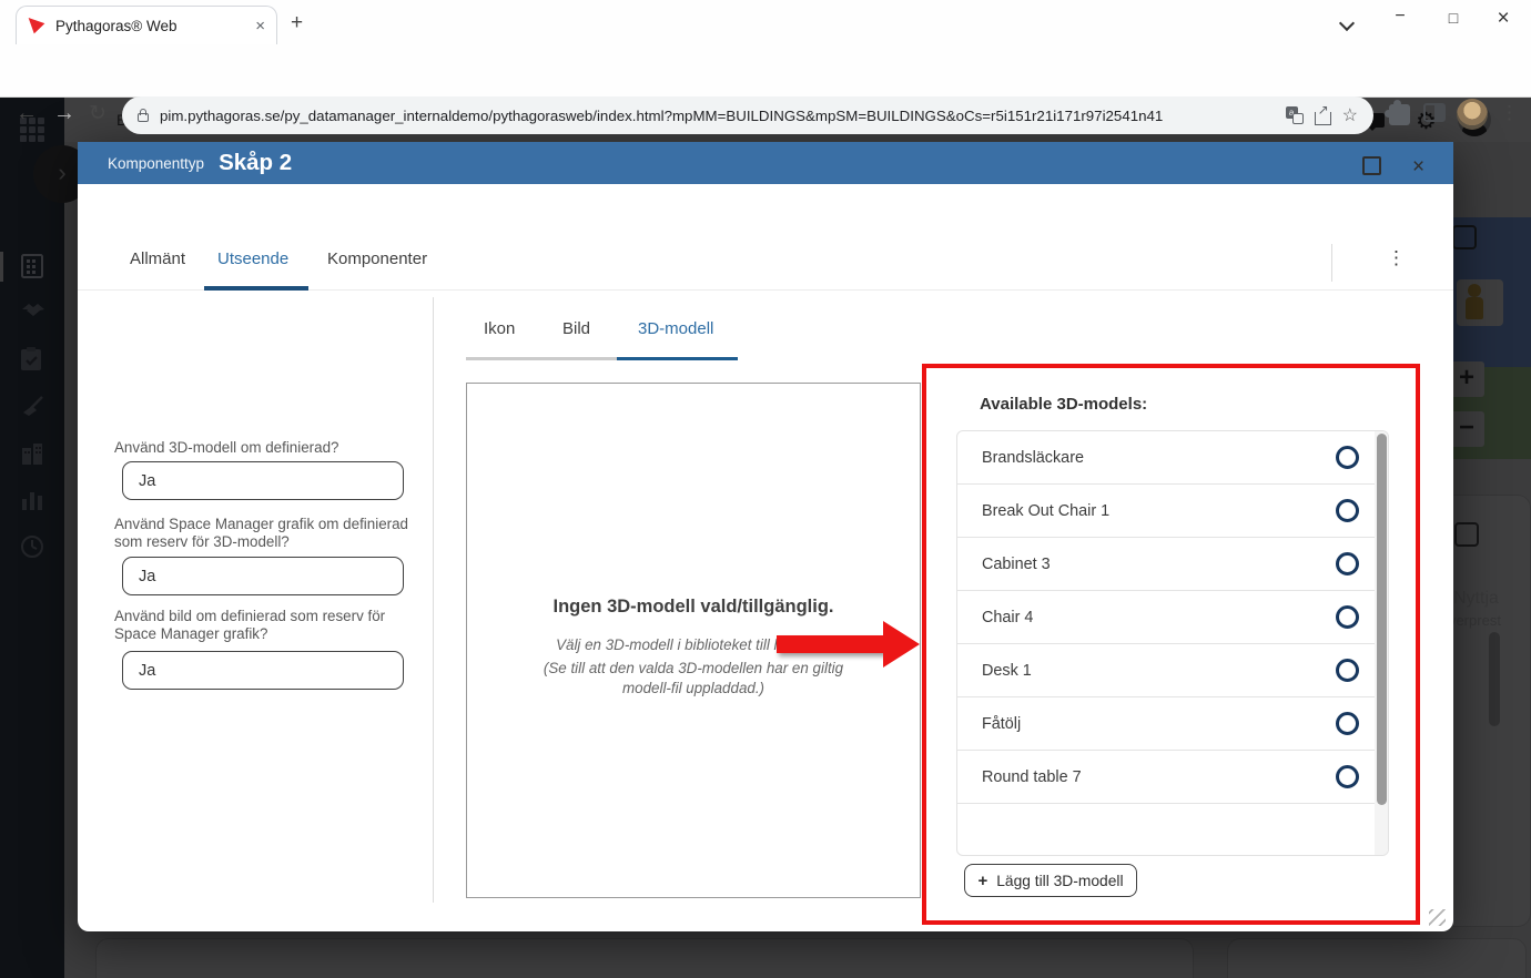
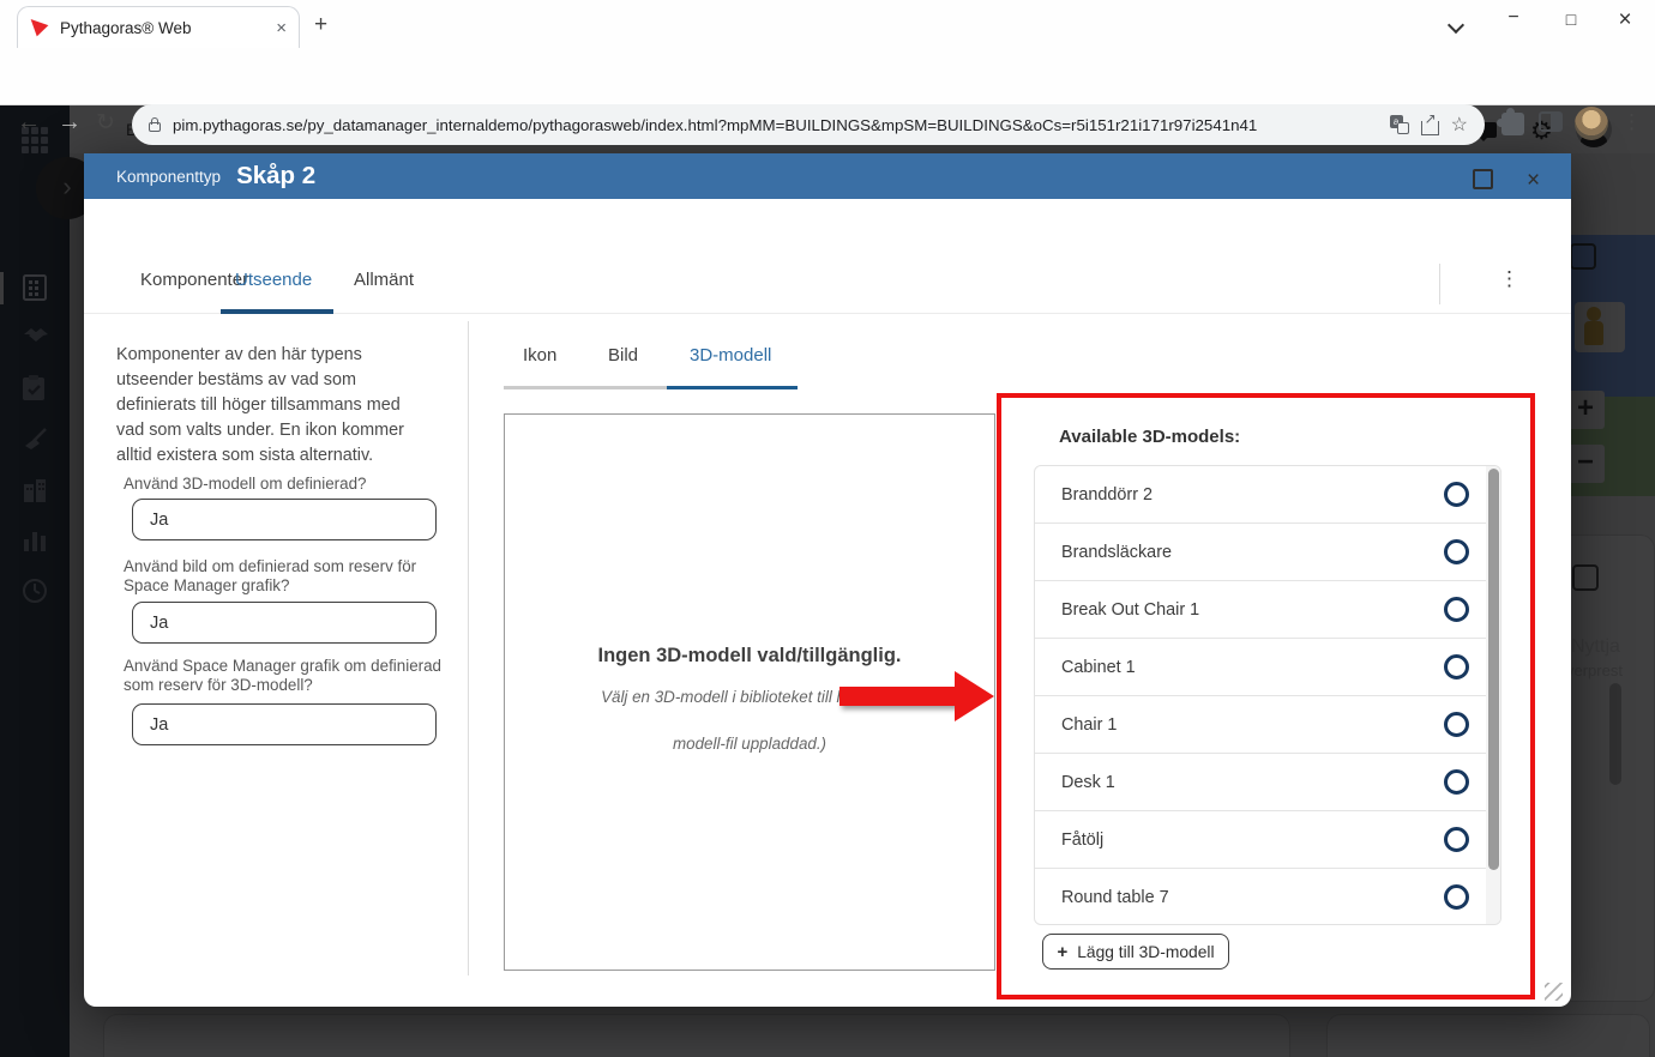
  Pythagoras® Web
  ×
  +
  −
  □
  ×
  ←
  →
  pim.pythagoras.se/py_datamanager_internaldemo/pythagorasweb/index.html?mpMM=BUILDINGS&mpSM=BUILDINGS&oCs=r5i151r21i171r97i2541n41
  a
  ☆
  ›
  +
  −
  ×
  Komponenttyp
  Skåp 2
- Allmänt
+ Komponenter
  Utseende
- Komponenter
+ Allmänt
  ⋮
+ Komponenter av den här typens utseender bestäms av vad som definierats till höger tillsammans med vad som valts under. En ikon kommer alltid existera som sista alternativ.
  Använd 3D-modell om definierad?
  Ja
- Använd Space Manager grafik om definierad som reserv för 3D-modell?
+ Använd bild om definierad som reserv för Space Manager grafik?
  Ja
- Använd bild om definierad som reserv för Space Manager grafik?
+ Använd Space Manager grafik om definierad som reserv för 3D-modell?
  Ja
  Ikon
  Bild
  3D-modell
  Ingen 3D-modell vald/tillgänglig.
  Välj en 3D-modell i biblioteket till
- (Se till att den valda 3D-modellen har en giltig
  modell-fil uppladdad.)
  Available 3D-models:
+ Branddörr 2
  Brandsläckare
  Break Out Chair 1
- Cabinet 3
+ Cabinet 1
- Chair 4
+ Chair 1
  Desk 1
  Fåtölj
  Round table 7
  +
  Lägg till 3D-modell
